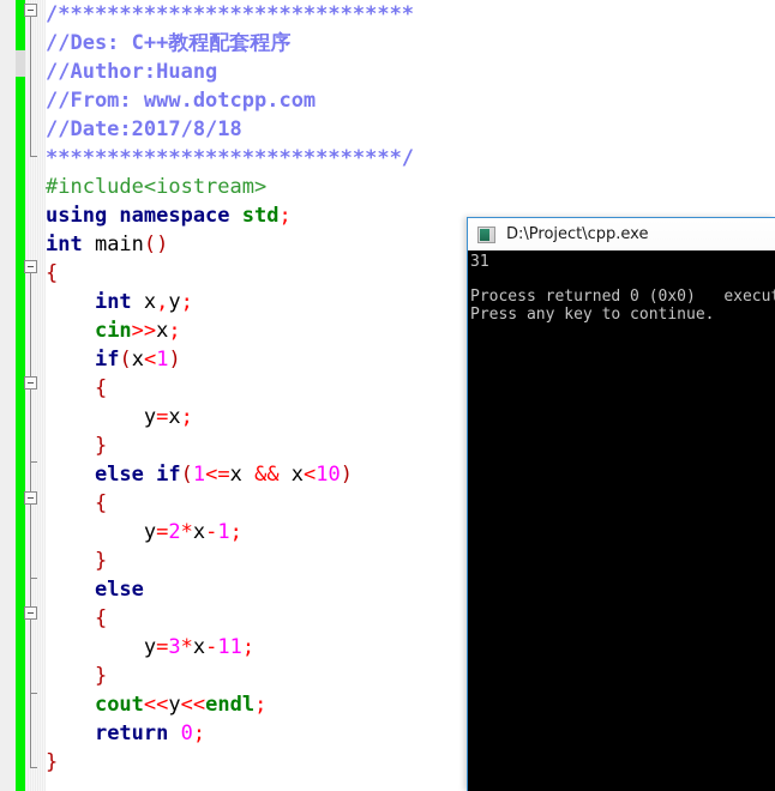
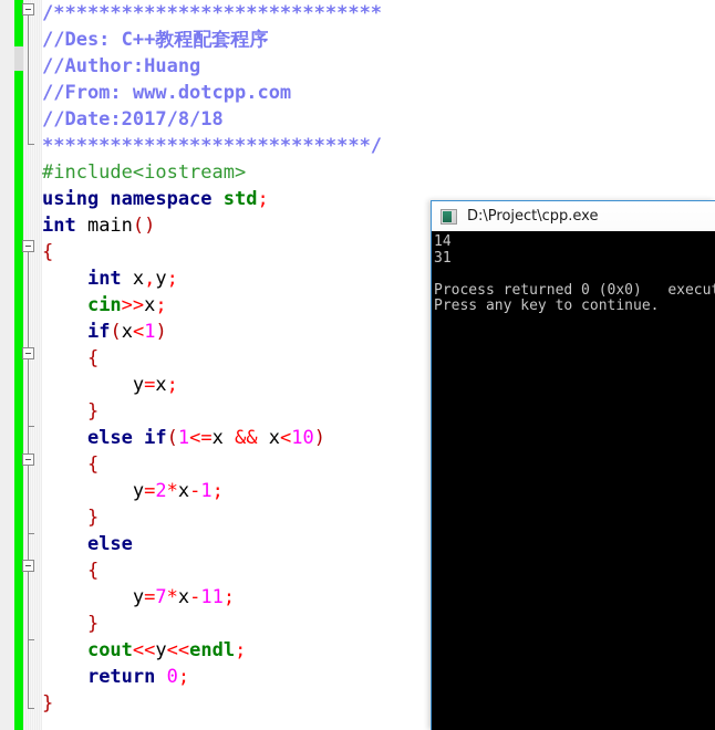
  /*****************************
  //Des: C++教程配套程序
  //Author:Huang
  //From: www.dotcpp.com
  //Date:2017/8/18
  *****************************/
  #include<iostream>
  using namespace std;
  int main()
  {
  int x,y;
  cin>>x;
  if(x<1)
  {
  y=x;
  }
  else if(1<=x && x<10)
  {
  y=2*x-1;
  }
  else
  {
- y=3*x-11;
+ y=7*x-11;
  }
  cout<<y<<endl;
  return 0;
  }
  D:\Project\cpp.exe
+ 14
  31
  Process returned 0 (0x0) execu
  Press any key to continue.
